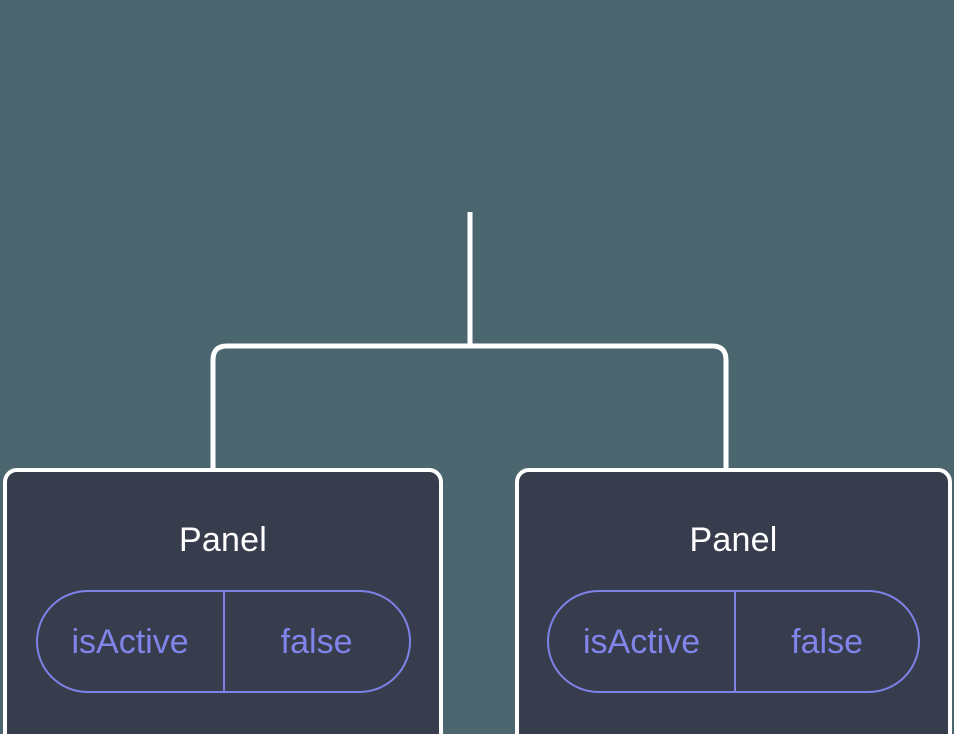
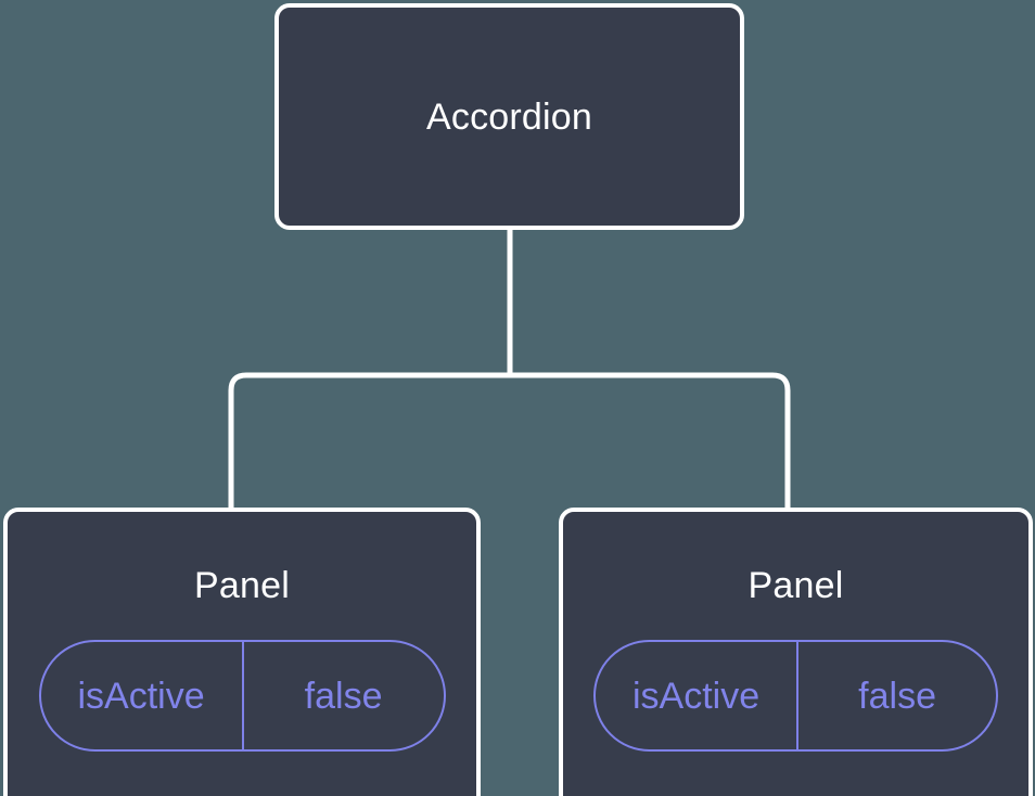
+ Accordion
  Panel
  isActive
  false
  Panel
  isActive
  false
